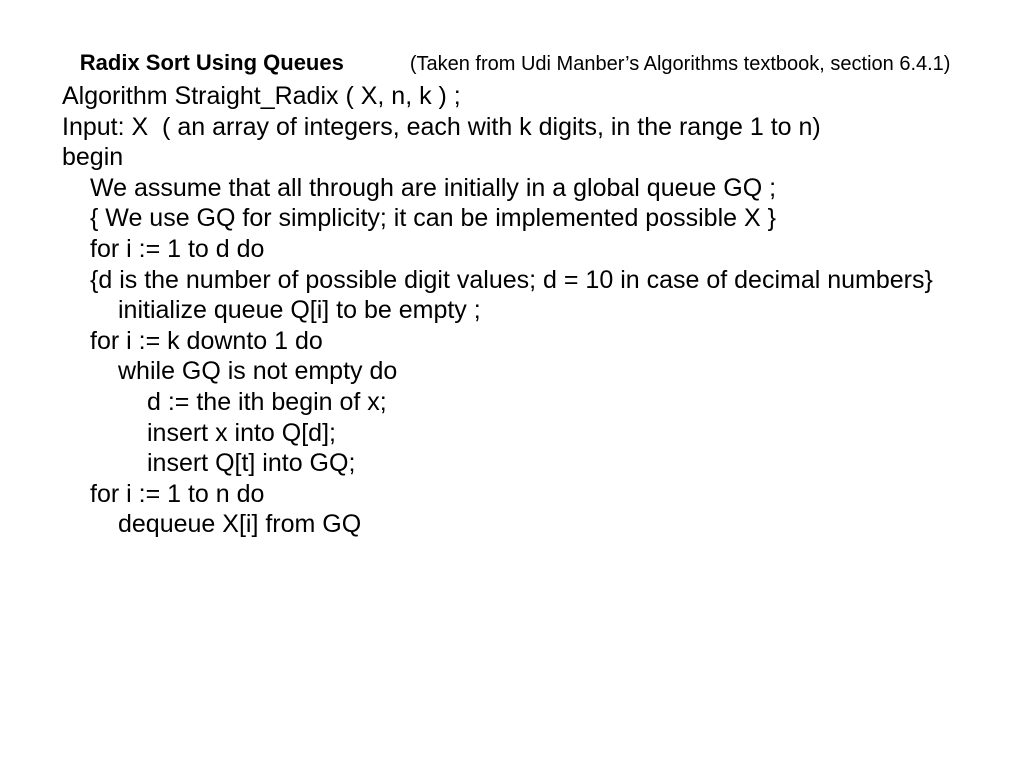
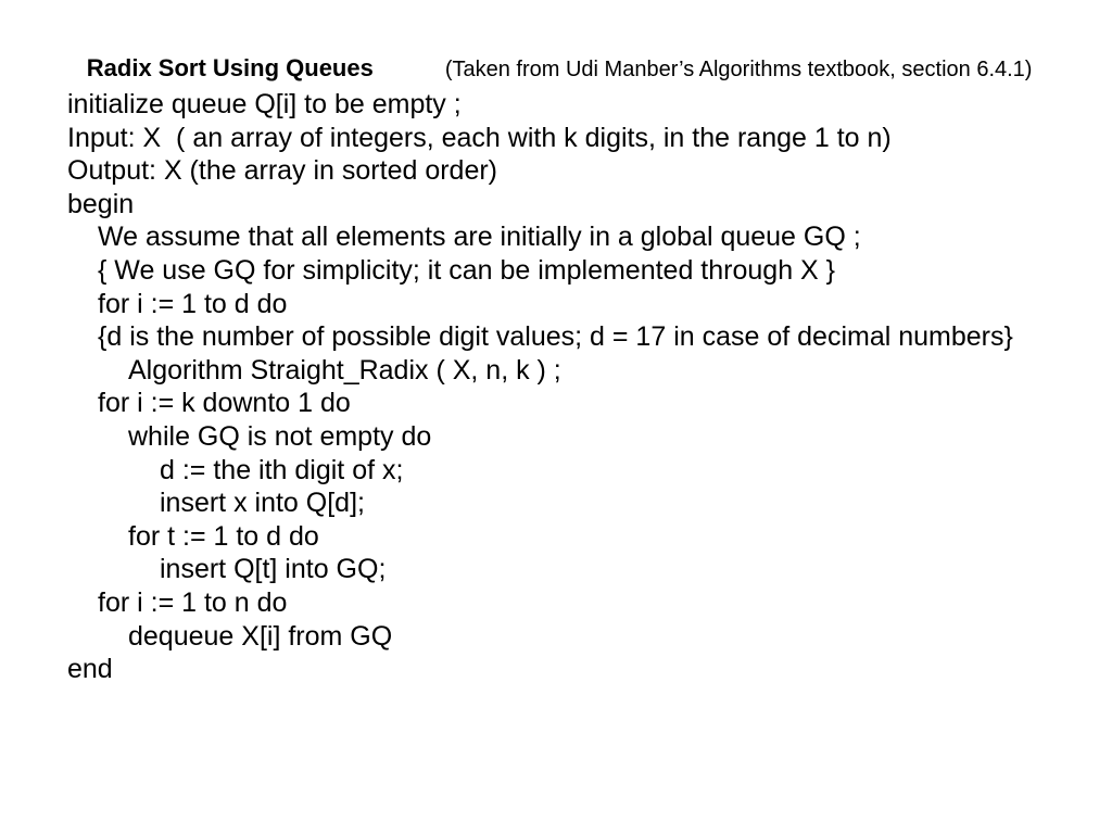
  Radix Sort Using Queues (Taken from Udi Manber’s Algorithms textbook, section 6.4.1)
- Algorithm Straight_Radix ( X, n, k ) ;
+ initialize queue Q[i] to be empty ;
  Input: X ( an array of integers, each with k digits, in the range 1 to n)
+ Output: X (the array in sorted order)
  begin
- We assume that all through are initially in a global queue GQ ;
+ We assume that all elements are initially in a global queue GQ ;
- { We use GQ for simplicity; it can be implemented possible X }
+ { We use GQ for simplicity; it can be implemented through X }
  for i := 1 to d do
- {d is the number of possible digit values; d = 10 in case of decimal numbers}
+ {d is the number of possible digit values; d = 17 in case of decimal numbers}
- initialize queue Q[i] to be empty ;
+ Algorithm Straight_Radix ( X, n, k ) ;
  for i := k downto 1 do
  while GQ is not empty do
- d := the ith begin of x;
+ d := the ith digit of x;
  insert x into Q[d];
+ for t := 1 to d do
  insert Q[t] into GQ;
  for i := 1 to n do
  dequeue X[i] from GQ
+ end
